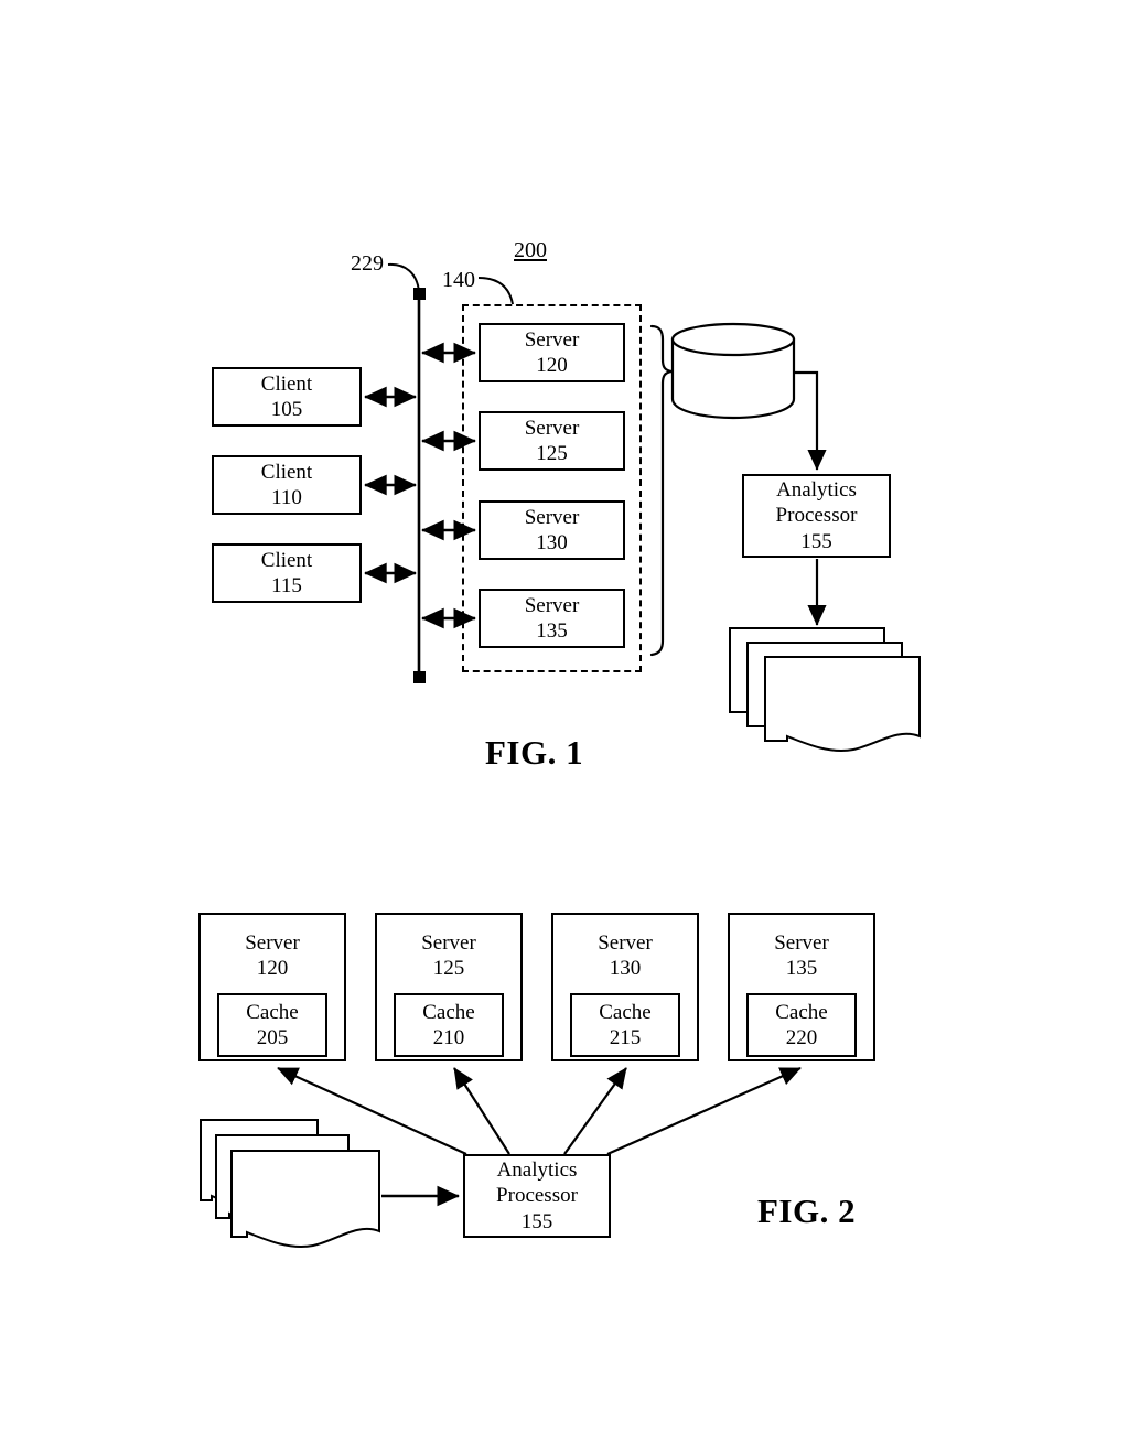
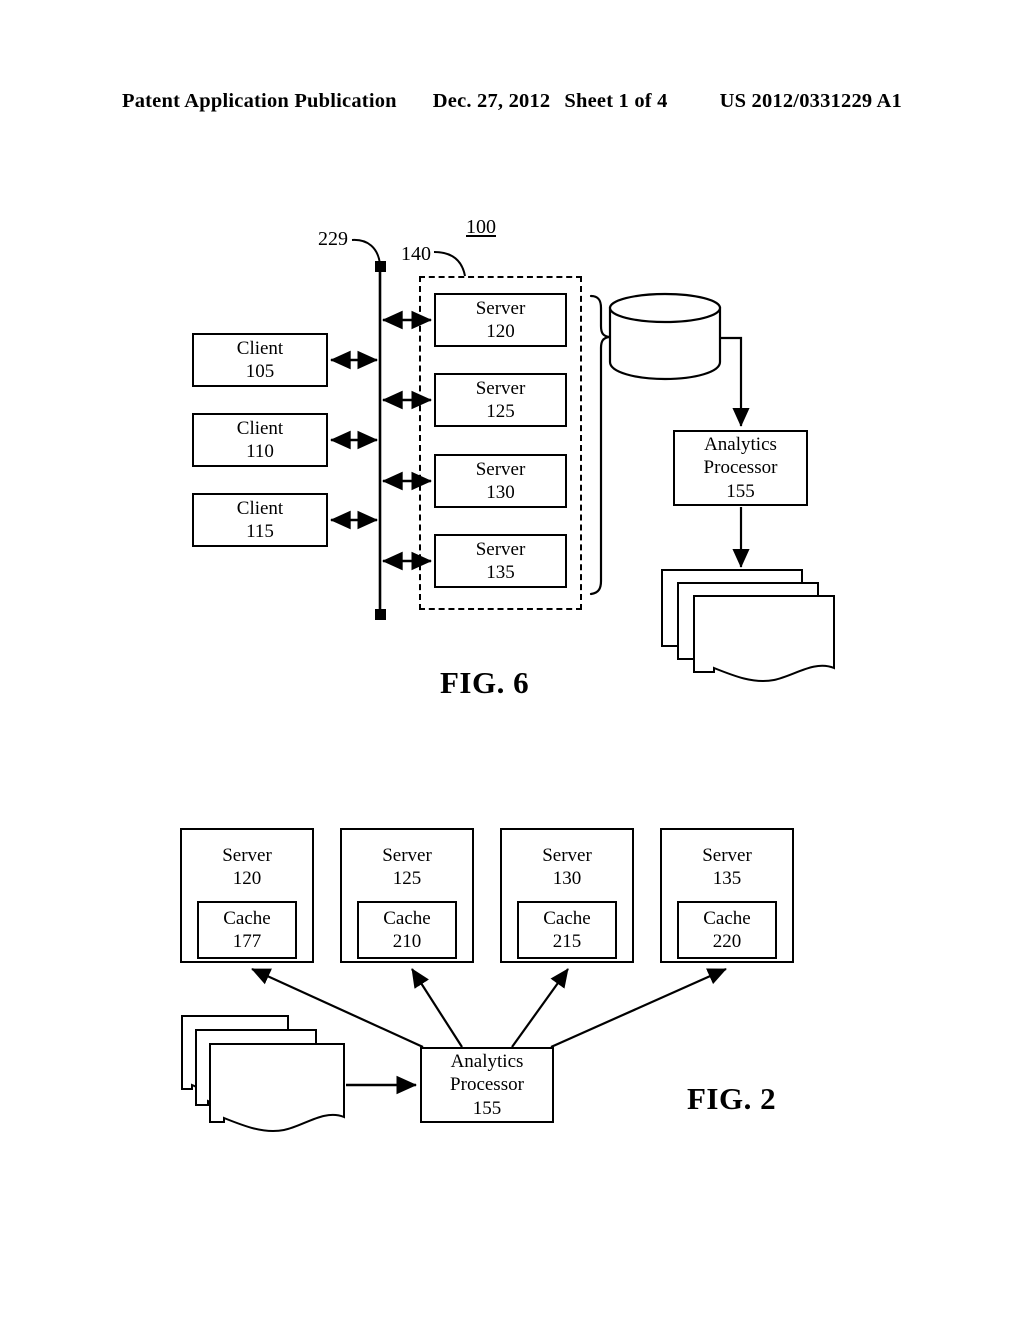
+ Patent Application Publication
+ Dec. 27, 2012
+ Sheet 1 of 4
+ US 2012/0331229 A1
- 200
+ 100
  229
  140
  Client
  105
  Client
  110
  Client
  115
  Server
  120
  Server
  125
  Server
  130
  Server
  135
  Analytics
  Processor
  155
- FIG. 1
+ FIG. 6
  Server
  120
  Cache
- 205
+ 177
  Server
  125
  Cache
  210
  Server
  130
  Cache
  215
  Server
  135
  Cache
  220
  Analytics
  Processor
  155
  FIG. 2
